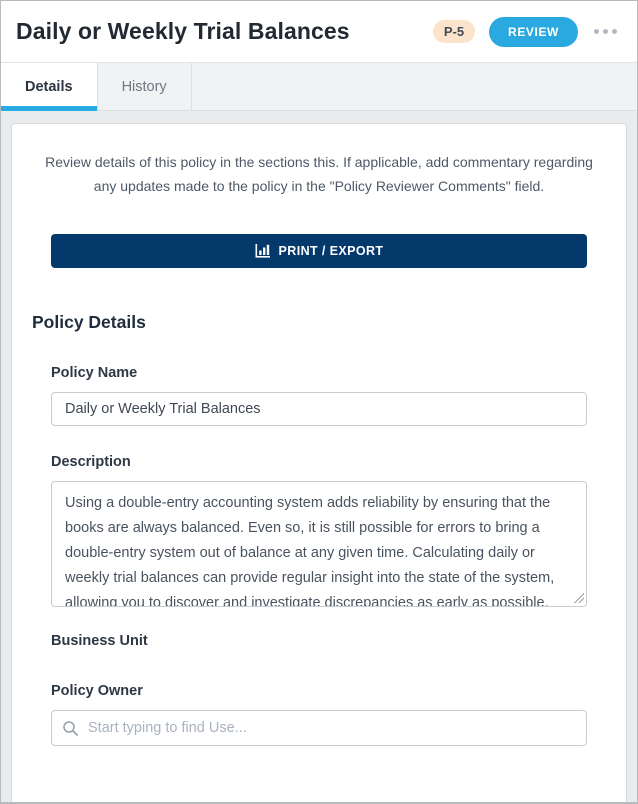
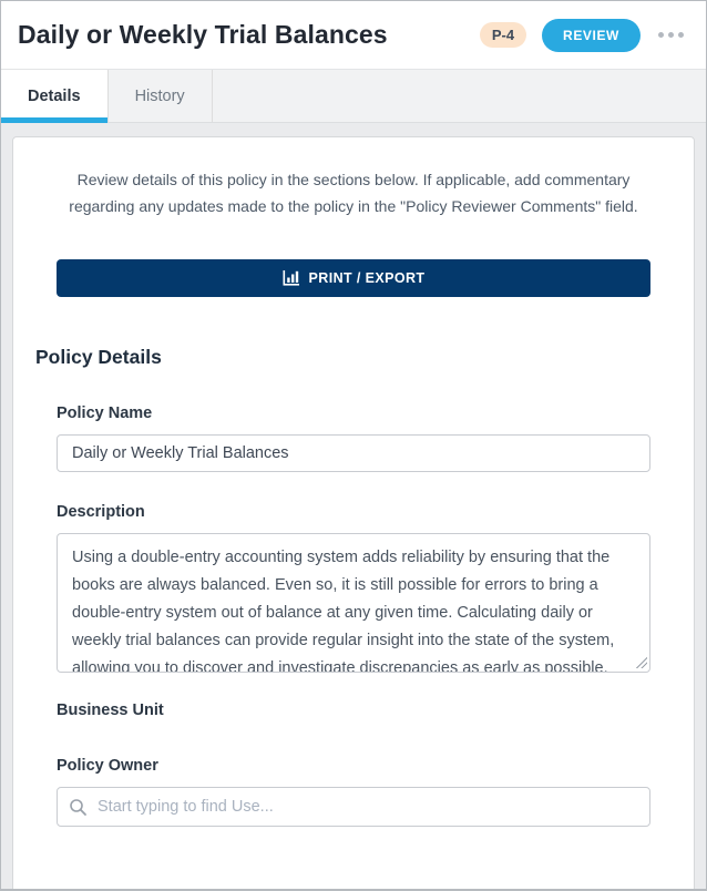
  Daily or Weekly Trial Balances
- P-5
+ P-4
  REVIEW
  Details
  History
- Review details of this policy in the sections this. If applicable, add commentary regarding any updates made to the policy in the "Policy Reviewer Comments" field.
+ Review details of this policy in the sections below. If applicable, add commentary regarding any updates made to the policy in the "Policy Reviewer Comments" field.
  PRINT / EXPORT
  Policy Details
  Policy Name
  Daily or Weekly Trial Balances
  Description
  Business Unit
  Policy Owner
  Start typing to find Use...
